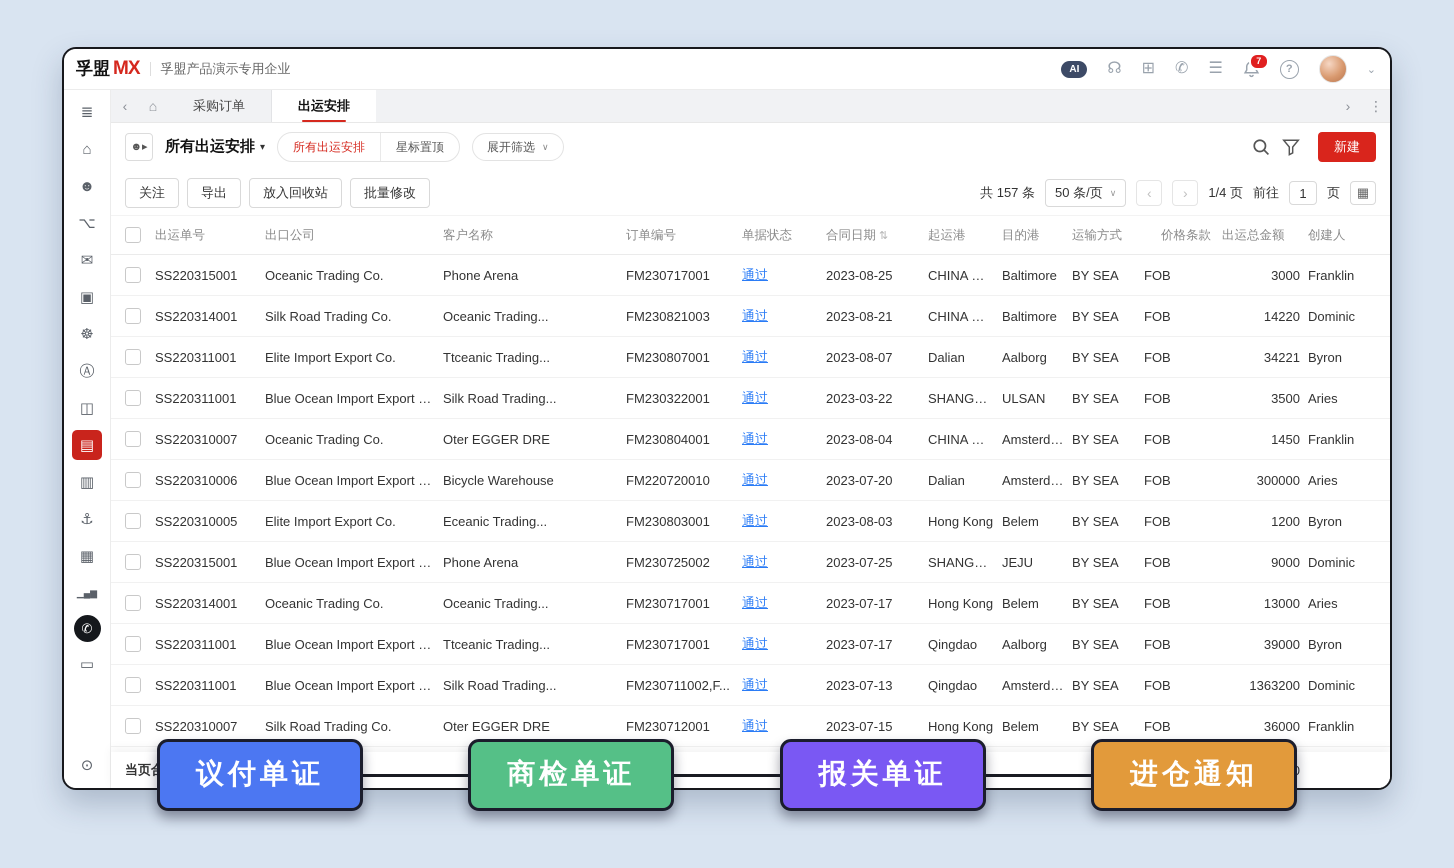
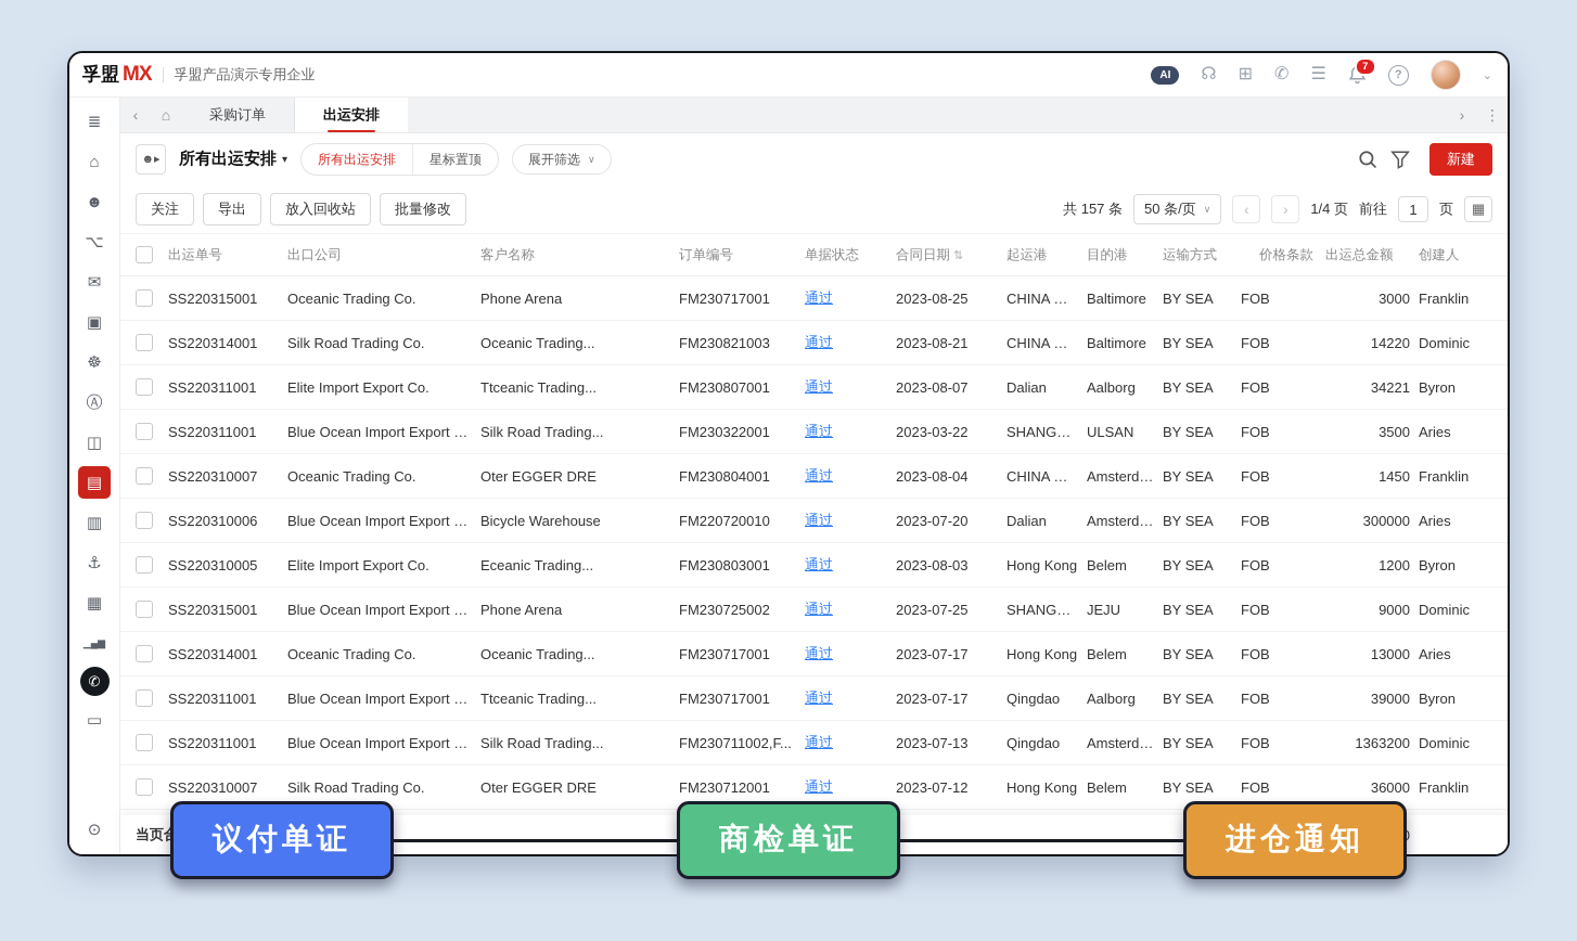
  孚盟
  MX
  孚盟产品演示专用企业
  AI
  ☊
  ⊞
  ✆
  ☰
  7
  ?
  ⌄
  ≣
  ⌂
  ☻
  ⌥
  ✉
  ▣
  ☸
  Ⓐ
  ◫
  ▤
  ▥
  ⚓
  ▦
  ▁▄▆
  ✆
  ▭
  ⊙
  ‹
  ⌂
  采购订单
  出运安排
  ›
  ⋮
  ☻▸
  所有出运安排
  ▾
  所有出运安排
  星标置顶
  展开筛选
  ∨
  新建
  关注
  导出
  放入回收站
  批量修改
  共 157 条
  50 条/页
  ∨
  ‹
  ›
  1/4 页
  前往
  1
  页
  ▦
  出运单号
  出口公司
  客户名称
  订单编号
  单据状态
  合同日期 ⇅
  起运港
  目的港
  运输方式
  价格条款
  出运总金额
  创建人
  SS220315001
  Oceanic Trading Co.
  Phone Arena
  FM230717001
  通过
  2023-08-25
  CHINA MA...
  Baltimore
  BY SEA
  FOB
  3000
  Franklin
  SS220314001
  Silk Road Trading Co.
  Oceanic Trading...
  FM230821003
  通过
  2023-08-21
  CHINA MA...
  Baltimore
  BY SEA
  FOB
  14220
  Dominic
  SS220311001
  Elite Import Export Co.
  Ttceanic Trading...
  FM230807001
  通过
  2023-08-07
  Dalian
  Aalborg
  BY SEA
  FOB
  34221
  Byron
  SS220311001
  Blue Ocean Import Export Co.
  Silk Road Trading...
  FM230322001
  通过
  2023-03-22
  SHANGHAI
  ULSAN
  BY SEA
  FOB
  3500
  Aries
  SS220310007
  Oceanic Trading Co.
  Oter EGGER DRE
  FM230804001
  通过
  2023-08-04
  CHINA MA...
  Amsterdam
  BY SEA
  FOB
  1450
  Franklin
  SS220310006
  Blue Ocean Import Export Co.
  Bicycle Warehouse
  FM220720010
  通过
  2023-07-20
  Dalian
  Amsterdam
  BY SEA
  FOB
  300000
  Aries
  SS220310005
  Elite Import Export Co.
  Eceanic Trading...
  FM230803001
  通过
  2023-08-03
  Hong Kong
  Belem
  BY SEA
  FOB
  1200
  Byron
  SS220315001
  Blue Ocean Import Export Co.
  Phone Arena
  FM230725002
  通过
  2023-07-25
  SHANGHAI
  JEJU
  BY SEA
  FOB
  9000
  Dominic
  SS220314001
  Oceanic Trading Co.
  Oceanic Trading...
  FM230717001
  通过
  2023-07-17
  Hong Kong
  Belem
  BY SEA
  FOB
  13000
  Aries
  SS220311001
  Blue Ocean Import Export Co.
  Ttceanic Trading...
  FM230717001
  通过
  2023-07-17
  Qingdao
  Aalborg
  BY SEA
  FOB
  39000
  Byron
  SS220311001
  Blue Ocean Import Export Co.
  Silk Road Trading...
  FM230711002,F...
  通过
  2023-07-13
  Qingdao
  Amsterdam
  BY SEA
  FOB
  1363200
  Dominic
  SS220310007
  Silk Road Trading Co.
  Oter EGGER DRE
  FM230712001
  通过
- 2023-07-15
+ 2023-07-12
  Hong Kong
  Belem
  BY SEA
  FOB
  36000
  Franklin
  议付单证
  商检单证
- 报关单证
  进仓通知
